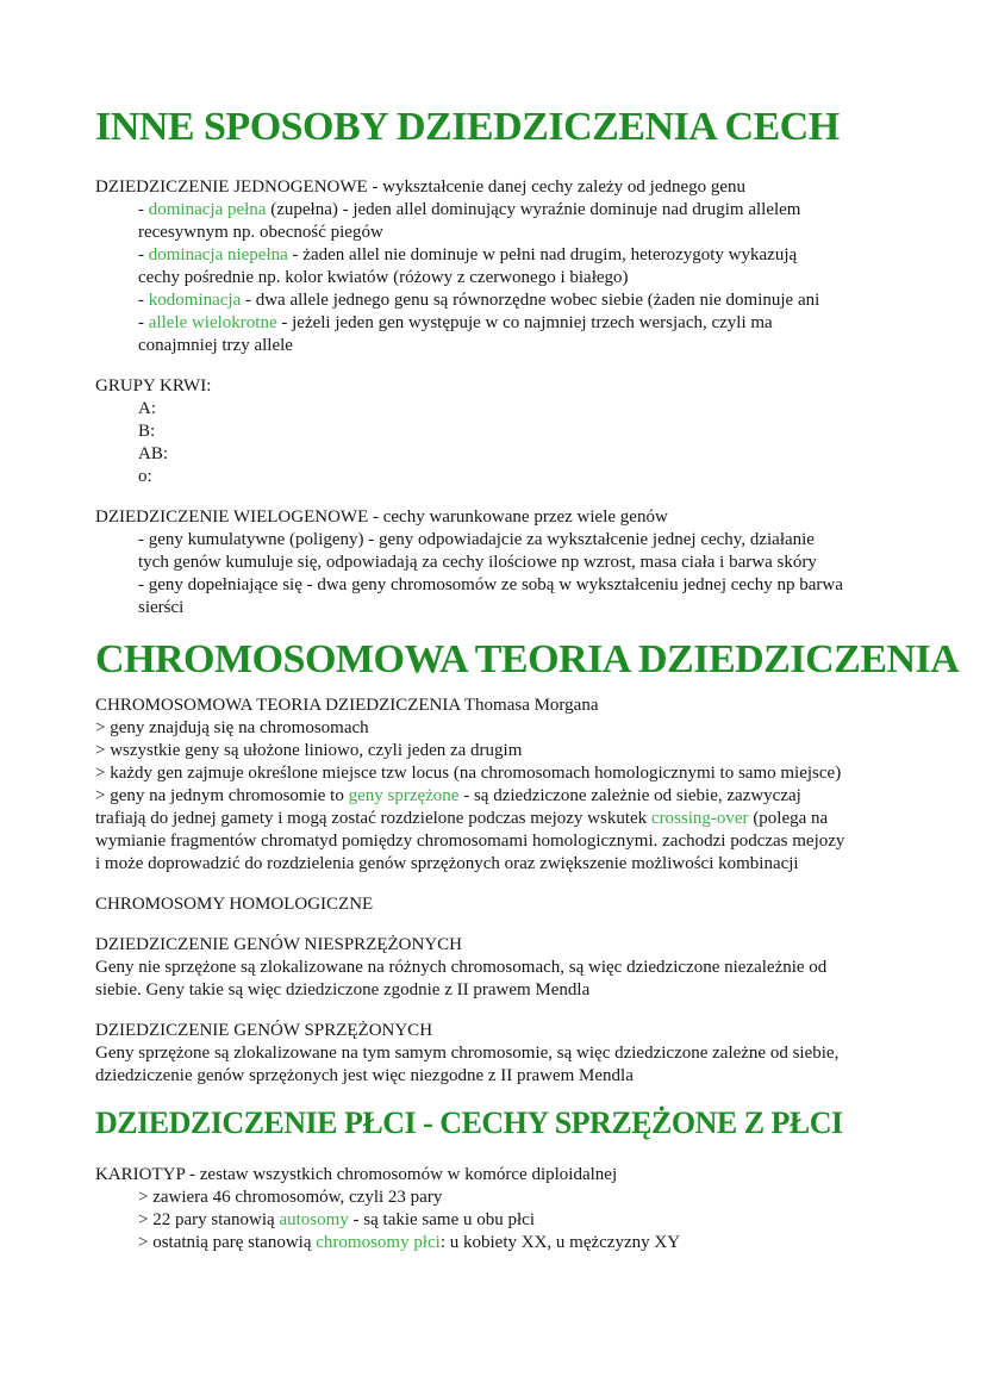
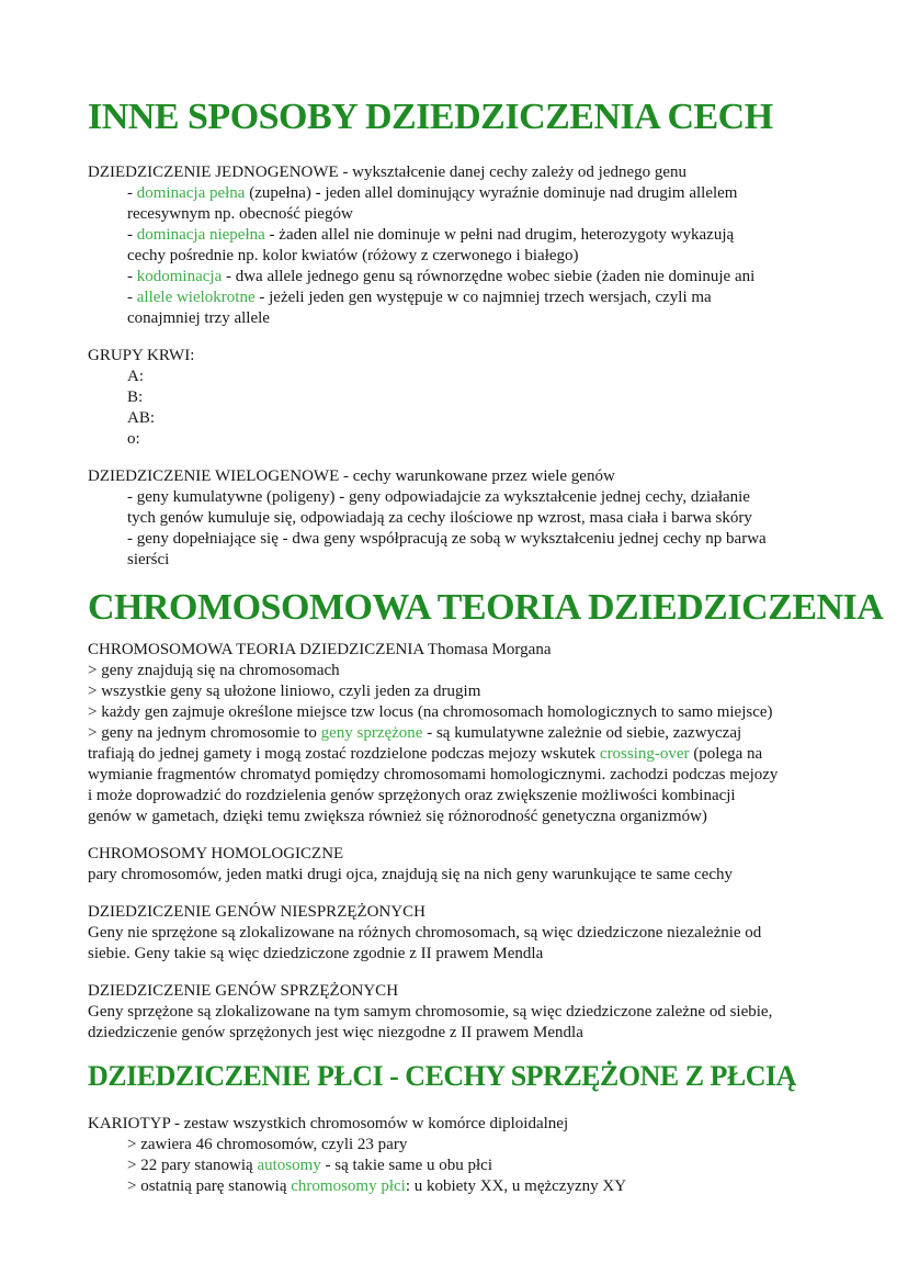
  INNE SPOSOBY DZIEDZICZENIA CECH
  DZIEDZICZENIE JEDNOGENOWE - wykształcenie danej cechy zależy od jednego genu
  - dominacja pełna (zupełna) - jeden allel dominujący wyraźnie dominuje nad drugim allelem
  recesywnym np. obecność piegów
  - dominacja niepełna - żaden allel nie dominuje w pełni nad drugim, heterozygoty wykazują
  cechy pośrednie np. kolor kwiatów (różowy z czerwonego i białego)
  - kodominacja - dwa allele jednego genu są równorzędne wobec siebie (żaden nie dominuje ani
  - allele wielokrotne - jeżeli jeden gen występuje w co najmniej trzech wersjach, czyli ma
  conajmniej trzy allele
  GRUPY KRWI:
  A:
  B:
  AB:
  o:
  DZIEDZICZENIE WIELOGENOWE - cechy warunkowane przez wiele genów
  - geny kumulatywne (poligeny) - geny odpowiadajcie za wykształcenie jednej cechy, działanie
  tych genów kumuluje się, odpowiadają za cechy ilościowe np wzrost, masa ciała i barwa skóry
- - geny dopełniające się - dwa geny chromosomów ze sobą w wykształceniu jednej cechy np barwa
+ - geny dopełniające się - dwa geny współpracują ze sobą w wykształceniu jednej cechy np barwa
  sierści
  CHROMOSOMOWA TEORIA DZIEDZICZENIA
  CHROMOSOMOWA TEORIA DZIEDZICZENIA Thomasa Morgana
  > geny znajdują się na chromosomach
  > wszystkie geny są ułożone liniowo, czyli jeden za drugim
- > każdy gen zajmuje określone miejsce tzw locus (na chromosomach homologicznymi to samo miejsce)
+ > każdy gen zajmuje określone miejsce tzw locus (na chromosomach homologicznych to samo miejsce)
- > geny na jednym chromosomie to geny sprzężone - są dziedziczone zależnie od siebie, zazwyczaj
+ > geny na jednym chromosomie to geny sprzężone - są kumulatywne zależnie od siebie, zazwyczaj
  trafiają do jednej gamety i mogą zostać rozdzielone podczas mejozy wskutek crossing-over (polega na
  wymianie fragmentów chromatyd pomiędzy chromosomami homologicznymi. zachodzi podczas mejozy
  i może doprowadzić do rozdzielenia genów sprzężonych oraz zwiększenie możliwości kombinacji
+ genów w gametach, dzięki temu zwiększa również się różnorodność genetyczna organizmów)
  CHROMOSOMY HOMOLOGICZNE
+ pary chromosomów, jeden matki drugi ojca, znajdują się na nich geny warunkujące te same cechy
  DZIEDZICZENIE GENÓW NIESPRZĘŻONYCH
  Geny nie sprzężone są zlokalizowane na różnych chromosomach, są więc dziedziczone niezależnie od
  siebie. Geny takie są więc dziedziczone zgodnie z II prawem Mendla
  DZIEDZICZENIE GENÓW SPRZĘŻONYCH
  Geny sprzężone są zlokalizowane na tym samym chromosomie, są więc dziedziczone zależne od siebie,
  dziedziczenie genów sprzężonych jest więc niezgodne z II prawem Mendla
- DZIEDZICZENIE PŁCI - CECHY SPRZĘŻONE Z PŁCI
+ DZIEDZICZENIE PŁCI - CECHY SPRZĘŻONE Z PŁCIĄ
  KARIOTYP - zestaw wszystkich chromosomów w komórce diploidalnej
  > zawiera 46 chromosomów, czyli 23 pary
  > 22 pary stanowią autosomy - są takie same u obu płci
  > ostatnią parę stanowią chromosomy płci: u kobiety XX, u mężczyzny XY
